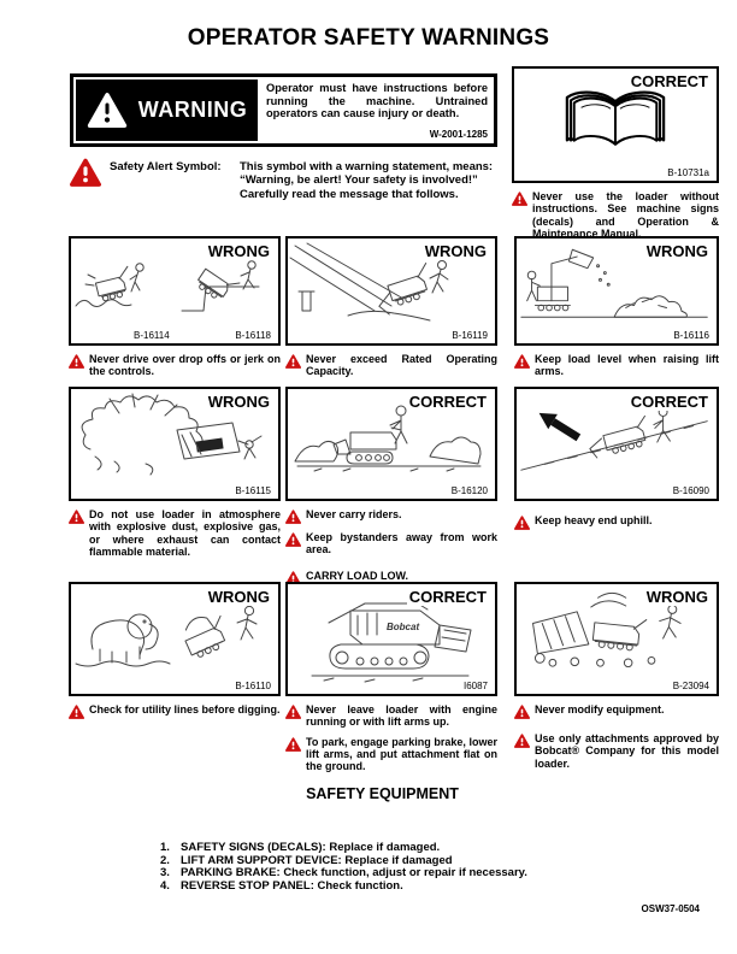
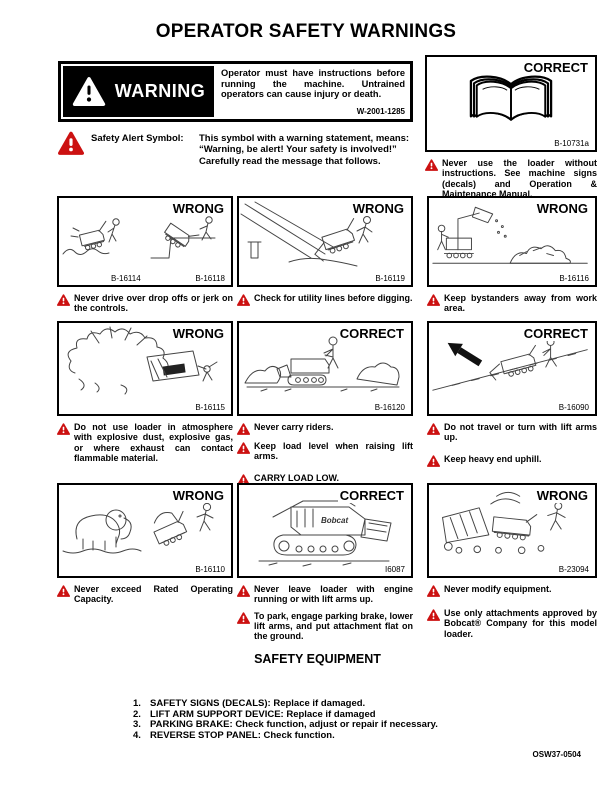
  OPERATOR SAFETY WARNINGS
  WARNING
  Operator must have instructions before running the machine. Untrained operators can cause injury or death.
  W-2001-1285
  CORRECT
  B-10731a
  Never use the loader without instructions. See machine signs (decals) and Operation & Maintenance Manual.
  Safety Alert Symbol:
  This symbol with a warning statement, means: “Warning, be alert! Your safety is involved!” Carefully read the message that follows.
  WRONG
  B-16114
  B-16118
  Never drive over drop offs or jerk on the controls.
  WRONG
  B-16119
- Never exceed Rated Operating Capacity.
+ Check for utility lines before digging.
  WRONG
  B-16116
- Keep load level when raising lift arms.
+ Keep bystanders away from work area.
  WRONG
  B-16115
  Do not use loader in atmosphere with explosive dust, explosive gas, or where exhaust can contact flammable material.
  CORRECT
  B-16120
  Never carry riders.
- Keep bystanders away from work area.
+ Keep load level when raising lift arms.
  CARRY LOAD LOW.
  CORRECT
  B-16090
+ Do not travel or turn with lift arms up.
  Keep heavy end uphill.
  WRONG
  B-16110
- Check for utility lines before digging.
+ Never exceed Rated Operating Capacity.
  CORRECT
  Bobcat
  I6087
  Never leave loader with engine running or with lift arms up.
  To park, engage parking brake, lower lift arms, and put attachment flat on the ground.
  WRONG
  B-23094
  Never modify equipment.
  Use only attachments approved by Bobcat® Company for this model loader.
  SAFETY EQUIPMENT
  1.
  SAFETY SIGNS (DECALS): Replace if damaged.
  2.
  LIFT ARM SUPPORT DEVICE: Replace if damaged
  3.
  PARKING BRAKE: Check function, adjust or repair if necessary.
  4.
  REVERSE STOP PANEL: Check function.
  OSW37-0504
